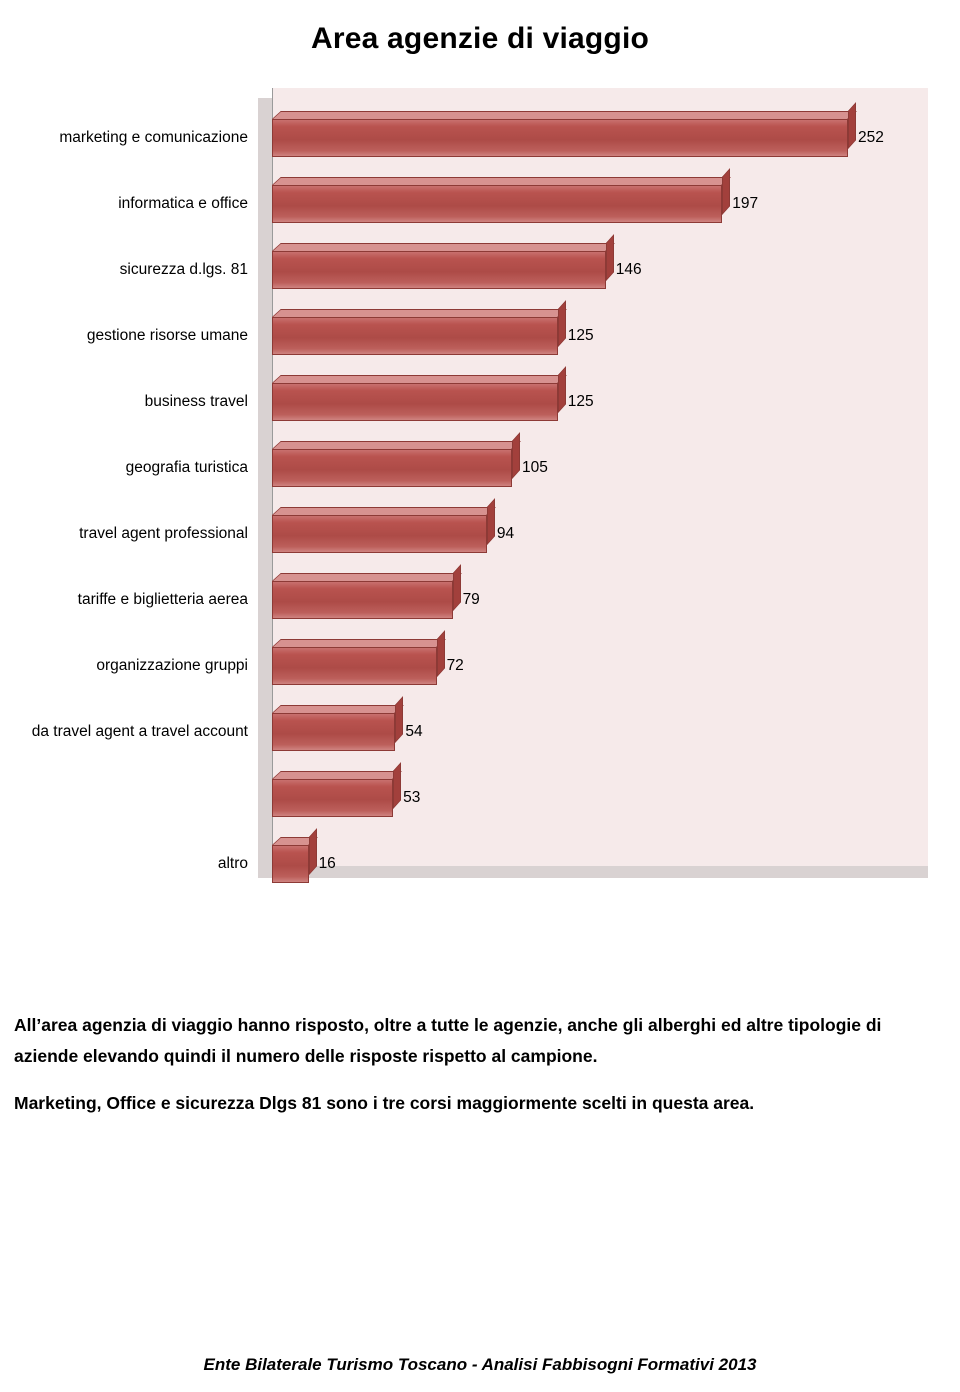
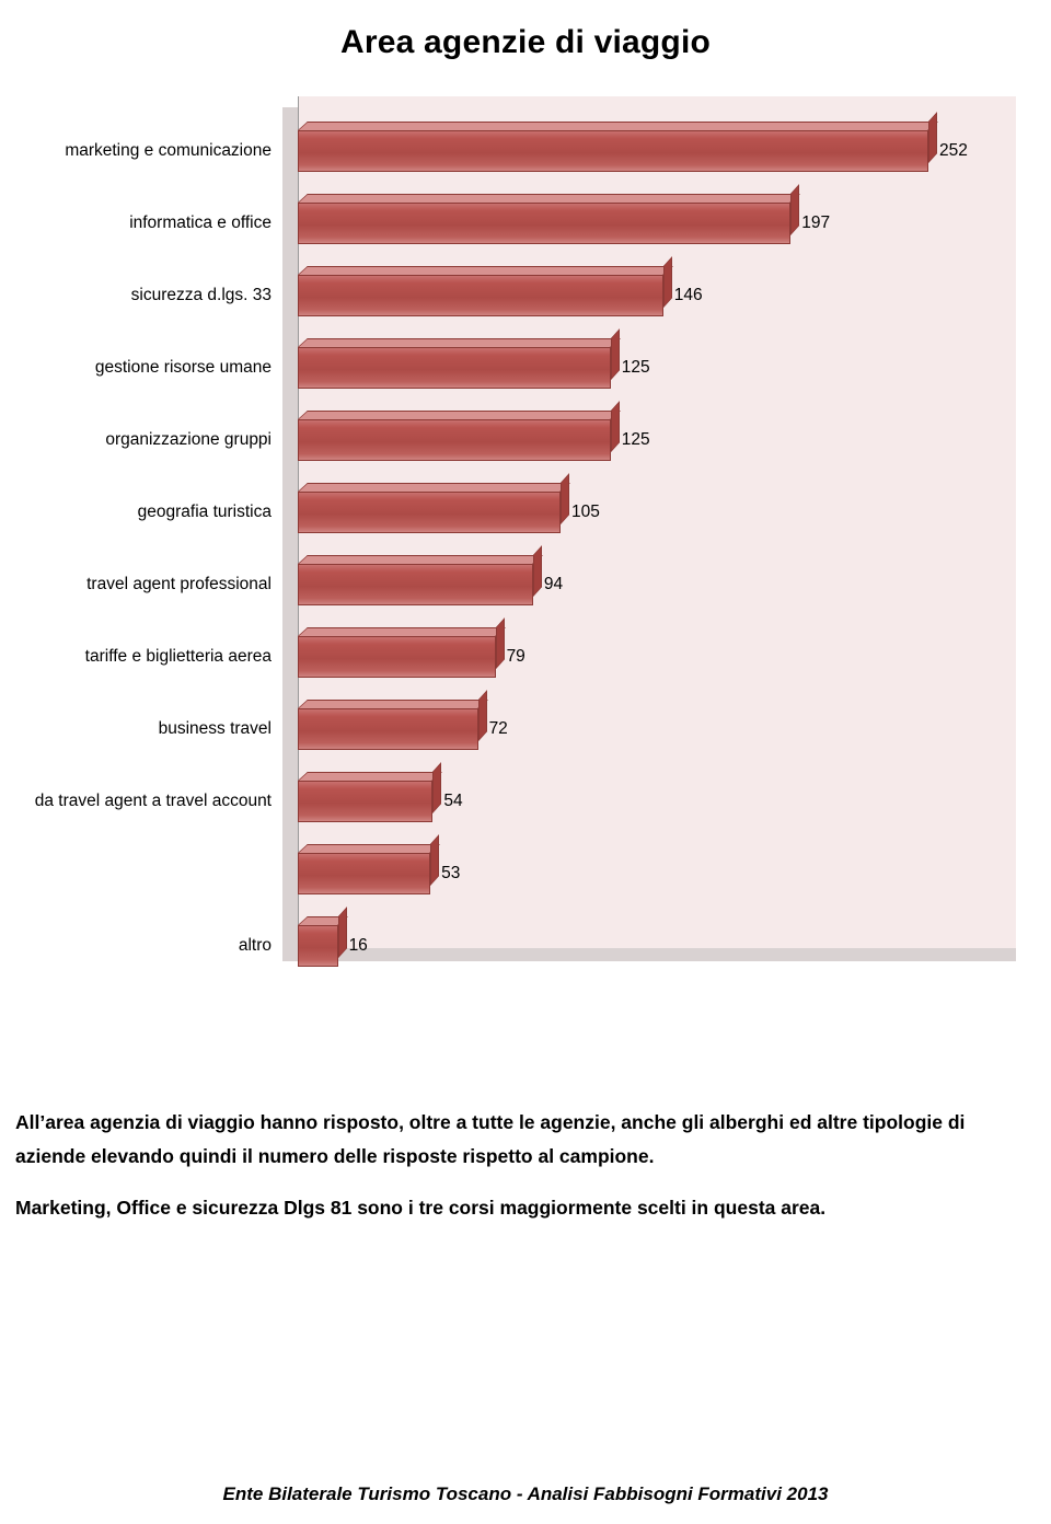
  Area agenzie di viaggio
  marketing e comunicazione
  252
  informatica e office
  197
- sicurezza d.lgs. 81
+ sicurezza d.lgs. 33
  146
  gestione risorse umane
  125
- business travel
+ organizzazione gruppi
  125
  geografia turistica
  105
  travel agent professional
  94
  tariffe e biglietteria aerea
  79
- organizzazione gruppi
+ business travel
  72
  da travel agent a travel account
  54
  53
  altro
  16
  All’area agenzia di viaggio hanno risposto, oltre a tutte le agenzie, anche gli alberghi ed altre tipologie di aziende elevando quindi il numero delle risposte rispetto al campione.
  Marketing, Office e sicurezza Dlgs 81 sono i tre corsi maggiormente scelti in questa area.
  Ente Bilaterale Turismo Toscano - Analisi Fabbisogni Formativi 2013
